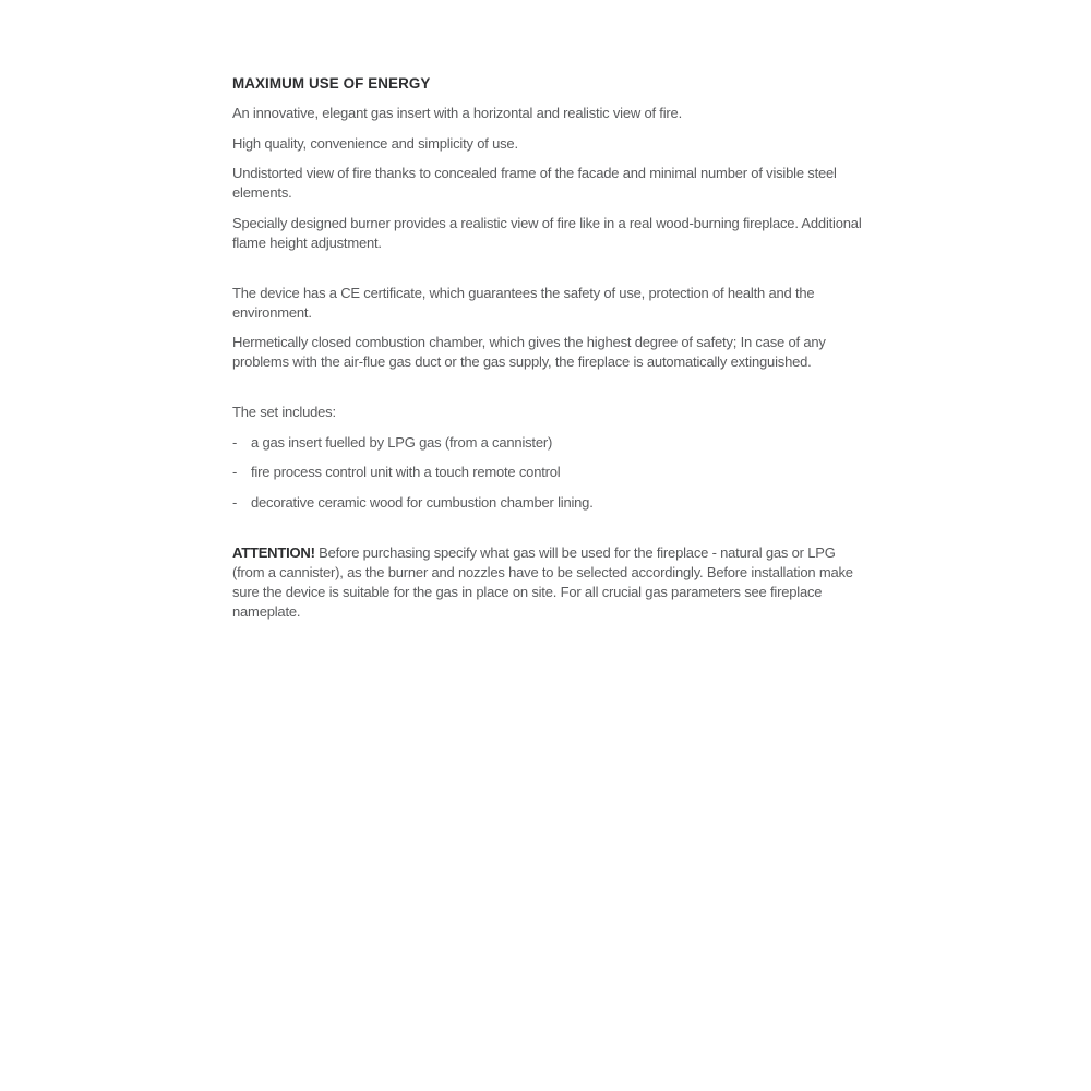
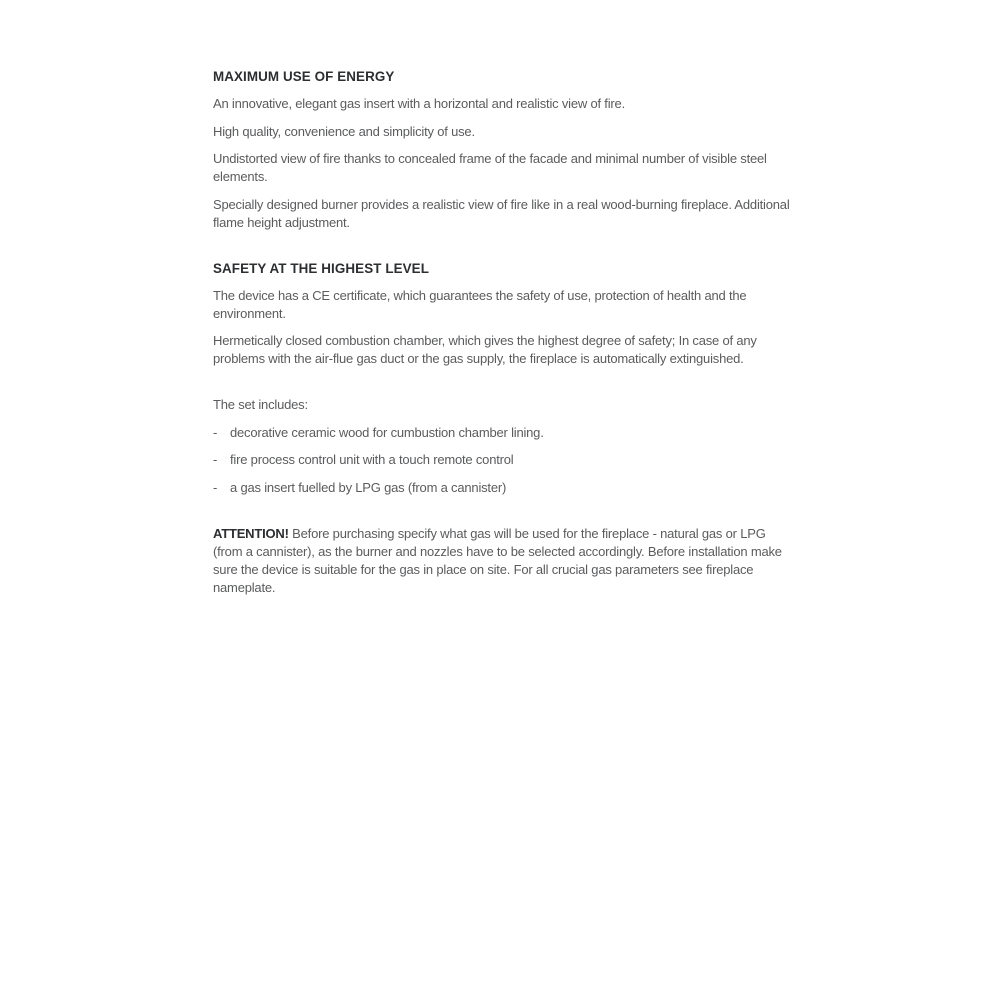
  MAXIMUM USE OF ENERGY
  An innovative, elegant gas insert with a horizontal and realistic view of fire.
  High quality, convenience and simplicity of use.
  Undistorted view of fire thanks to concealed frame of the facade and minimal number of visible steel elements.
  Specially designed burner provides a realistic view of fire like in a real wood-burning fireplace. Additional flame height adjustment.
+ SAFETY AT THE HIGHEST LEVEL
  The device has a CE certificate, which guarantees the safety of use, protection of health and the environment.
  Hermetically closed combustion chamber, which gives the highest degree of safety; In case of any problems with the air-flue gas duct or the gas supply, the fireplace is automatically extinguished.
  The set includes:
  -
- a gas insert fuelled by LPG gas (from a cannister)
+ decorative ceramic wood for cumbustion chamber lining.
  -
  fire process control unit with a touch remote control
  -
- decorative ceramic wood for cumbustion chamber lining.
+ a gas insert fuelled by LPG gas (from a cannister)
  ATTENTION! Before purchasing specify what gas will be used for the fireplace - natural gas or LPG (from a cannister), as the burner and nozzles have to be selected accordingly. Before installation make sure the device is suitable for the gas in place on site. For all crucial gas parameters see fireplace nameplate.
